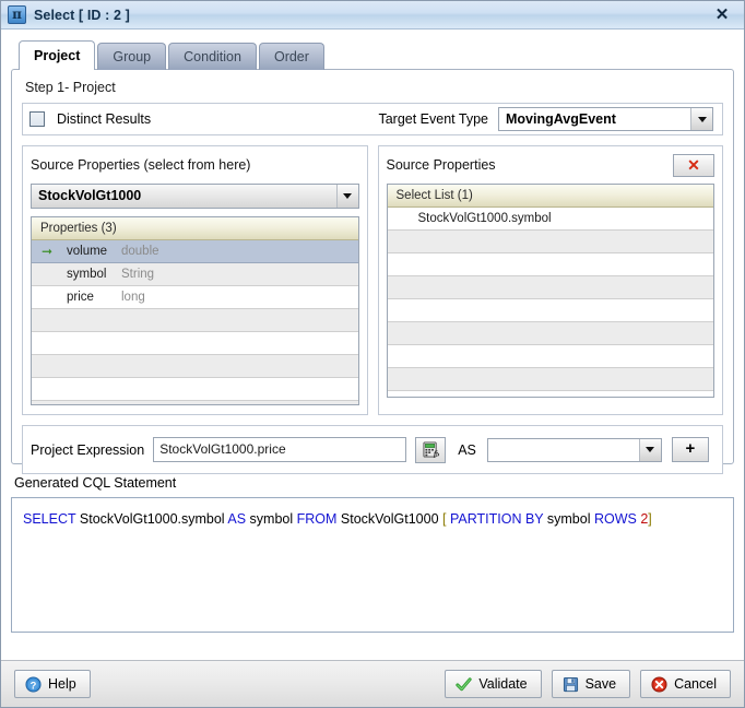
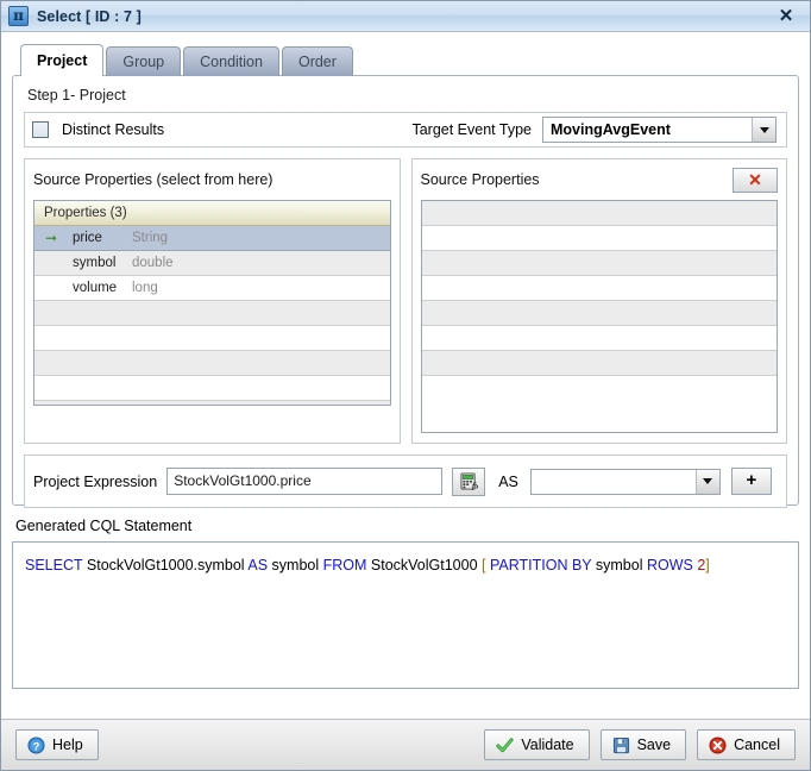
  π
- Select [ ID : 2 ]
+ Select [ ID : 7 ]
  ✕
  Project
  Group
  Condition
  Order
  Step 1- Project
  Distinct Results
  Target Event Type
  MovingAvgEvent
  Source Properties (select from here)
- StockVolGt1000
  Properties (3)
  ➞
- volume
+ price
- double
+ String
  symbol
- String
+ double
- price
+ volume
  long
  Source Properties
  ✕
- Select List (1)
- StockVolGt1000.symbol
  Project Expression
  StockVolGt1000.price
  fx
  AS
  +
  Generated CQL Statement
  SELECT StockVolGt1000.symbol AS symbol FROM StockVolGt1000 [ PARTITION BY symbol ROWS 2]
  ?
  Help
  Validate
  Save
  Cancel
